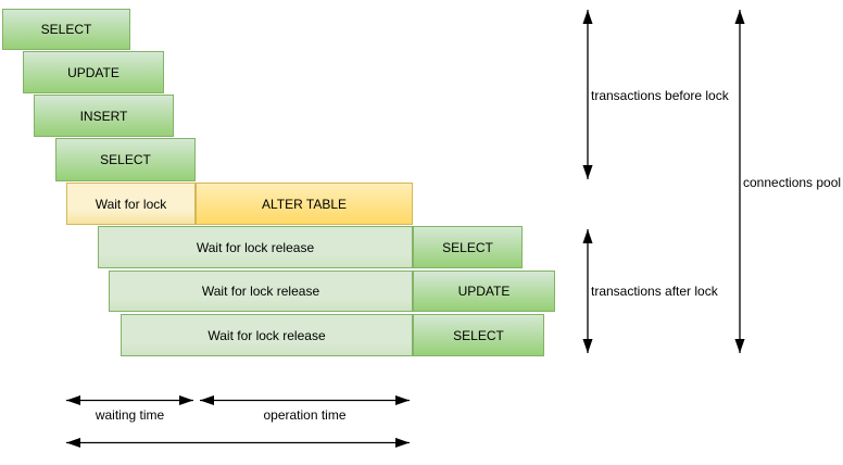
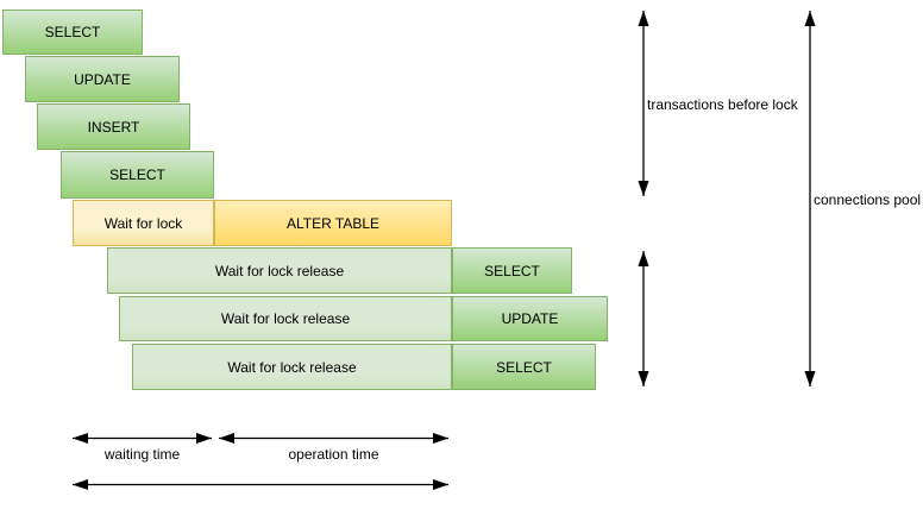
  SELECT
  UPDATE
  INSERT
  SELECT
  Wait for lock
  ALTER TABLE
  Wait for lock release
  SELECT
  Wait for lock release
  UPDATE
  Wait for lock release
  SELECT
  transactions before lock
- transactions after lock
  connections pool
  waiting time
  operation time
